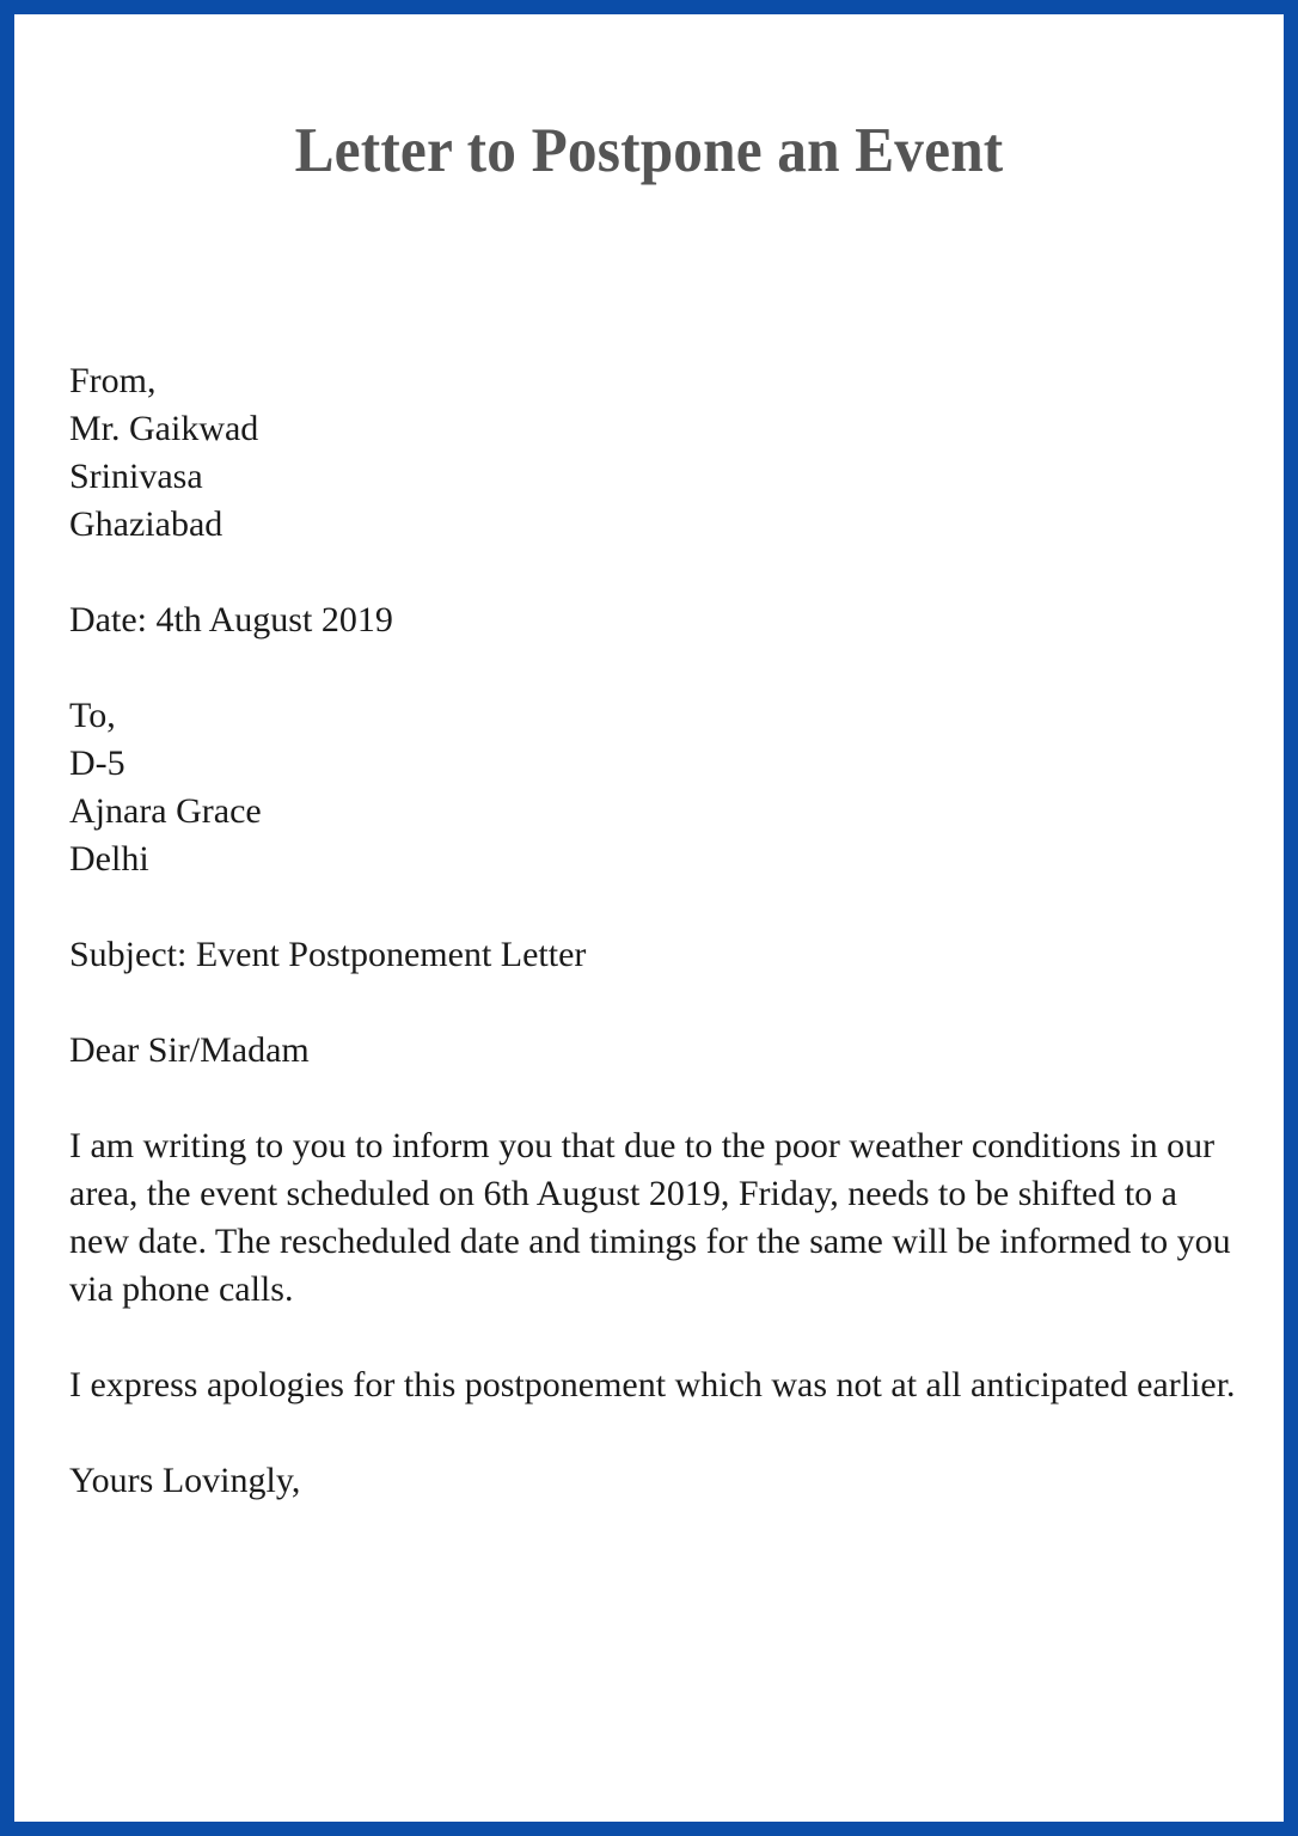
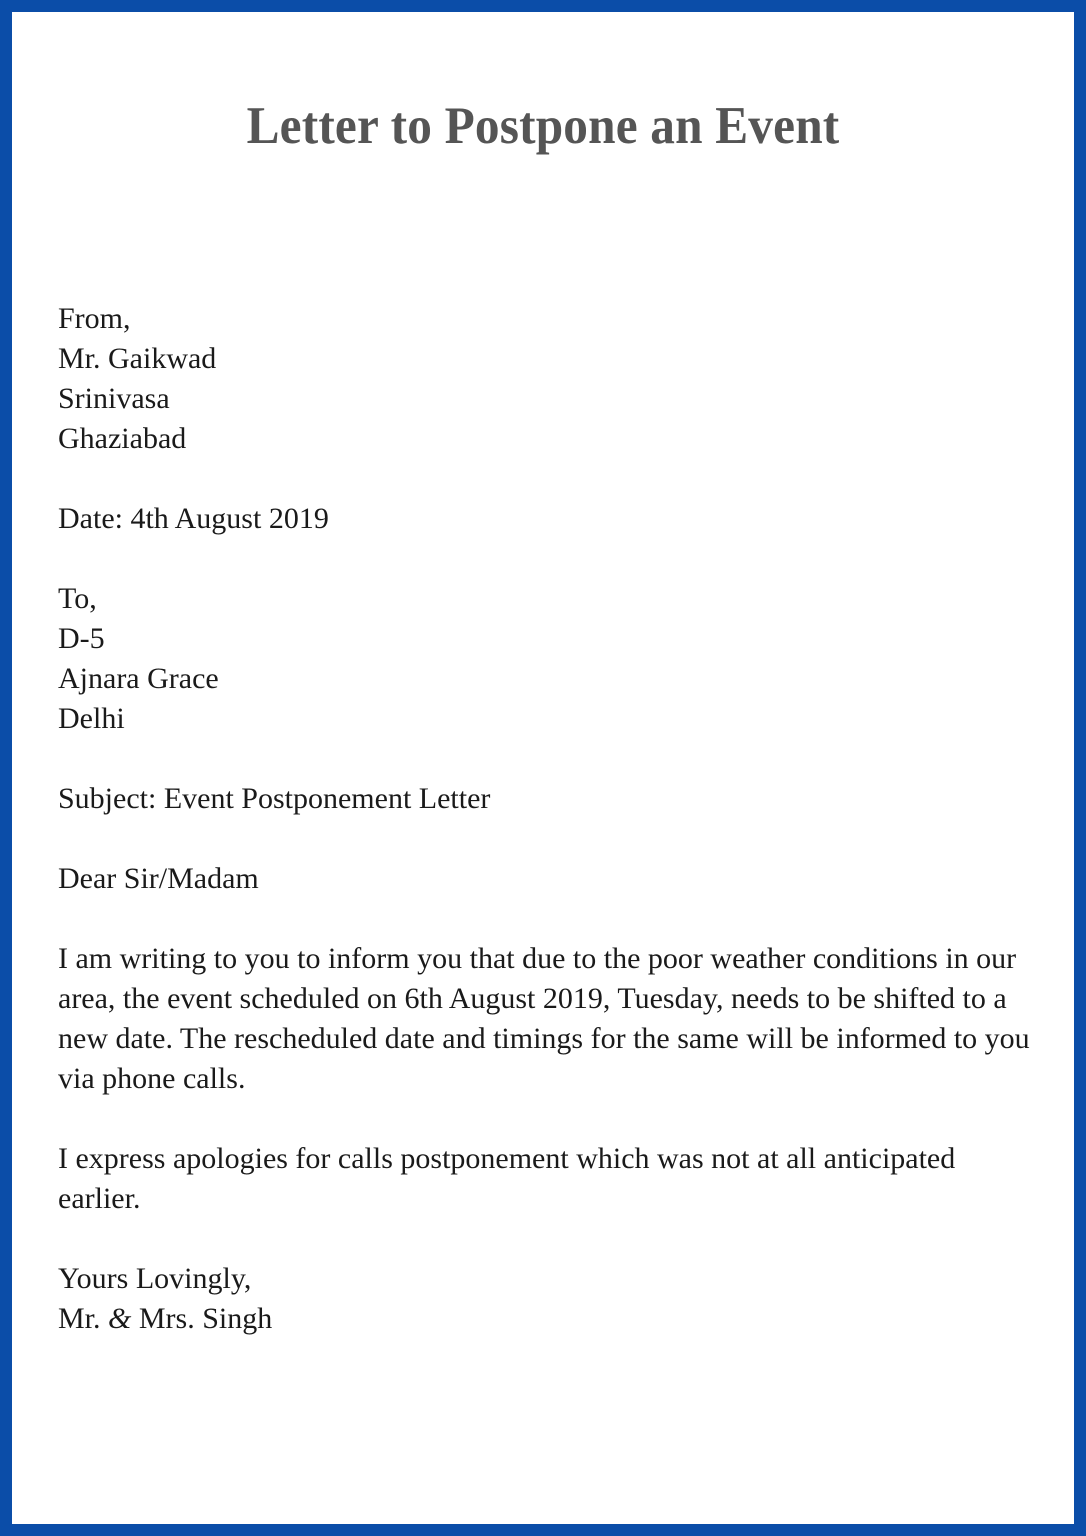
  Letter to Postpone an Event
  From,
  Mr. Gaikwad
  Srinivasa
  Ghaziabad
  Date: 4th August 2019
  To,
  D-5
  Ajnara Grace
  Delhi
  Subject: Event Postponement Letter
  Dear Sir/Madam
- I am writing to you to inform you that due to the poor weather conditions in our area, the event scheduled on 6th August 2019, Friday, needs to be shifted to a new date. The rescheduled date and timings for the same will be informed to you via phone calls.
+ I am writing to you to inform you that due to the poor weather conditions in our area, the event scheduled on 6th August 2019, Tuesday, needs to be shifted to a new date. The rescheduled date and timings for the same will be informed to you via phone calls.
- I express apologies for this postponement which was not at all anticipated earlier.
+ I express apologies for calls postponement which was not at all anticipated earlier.
  Yours Lovingly,
+ Mr. & Mrs. Singh
